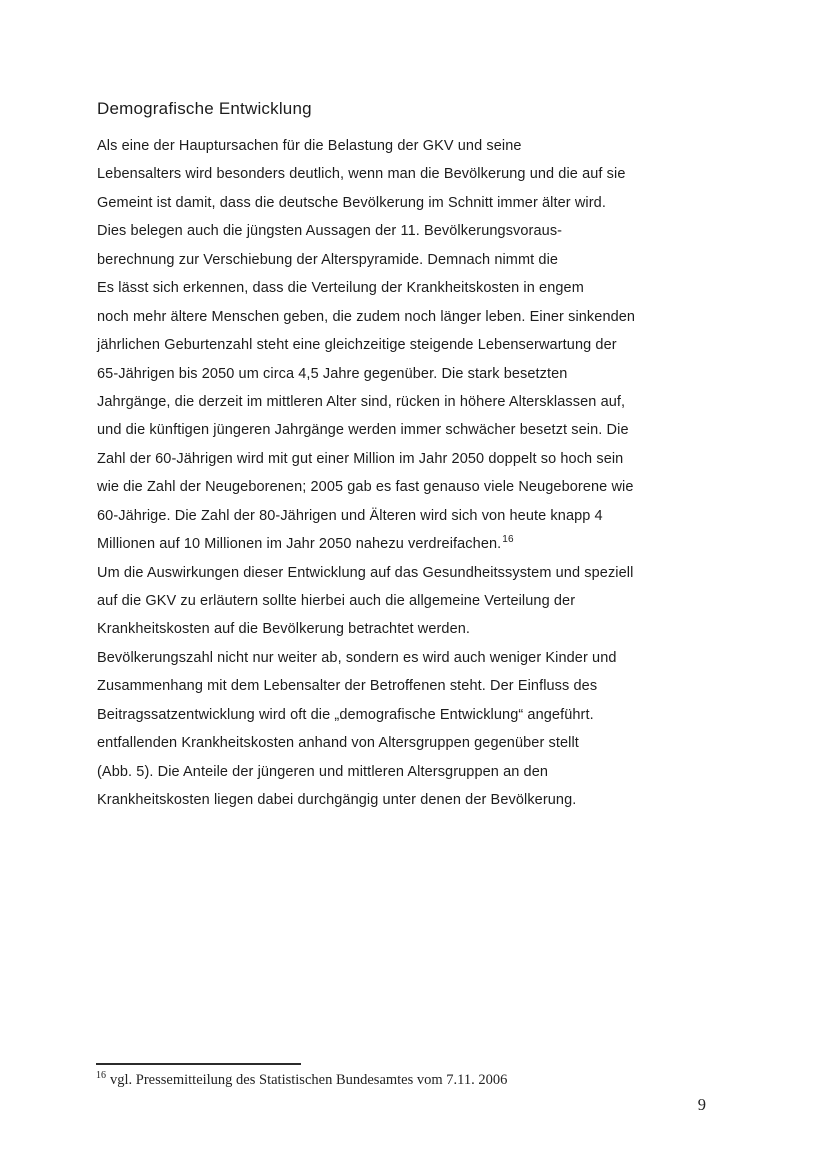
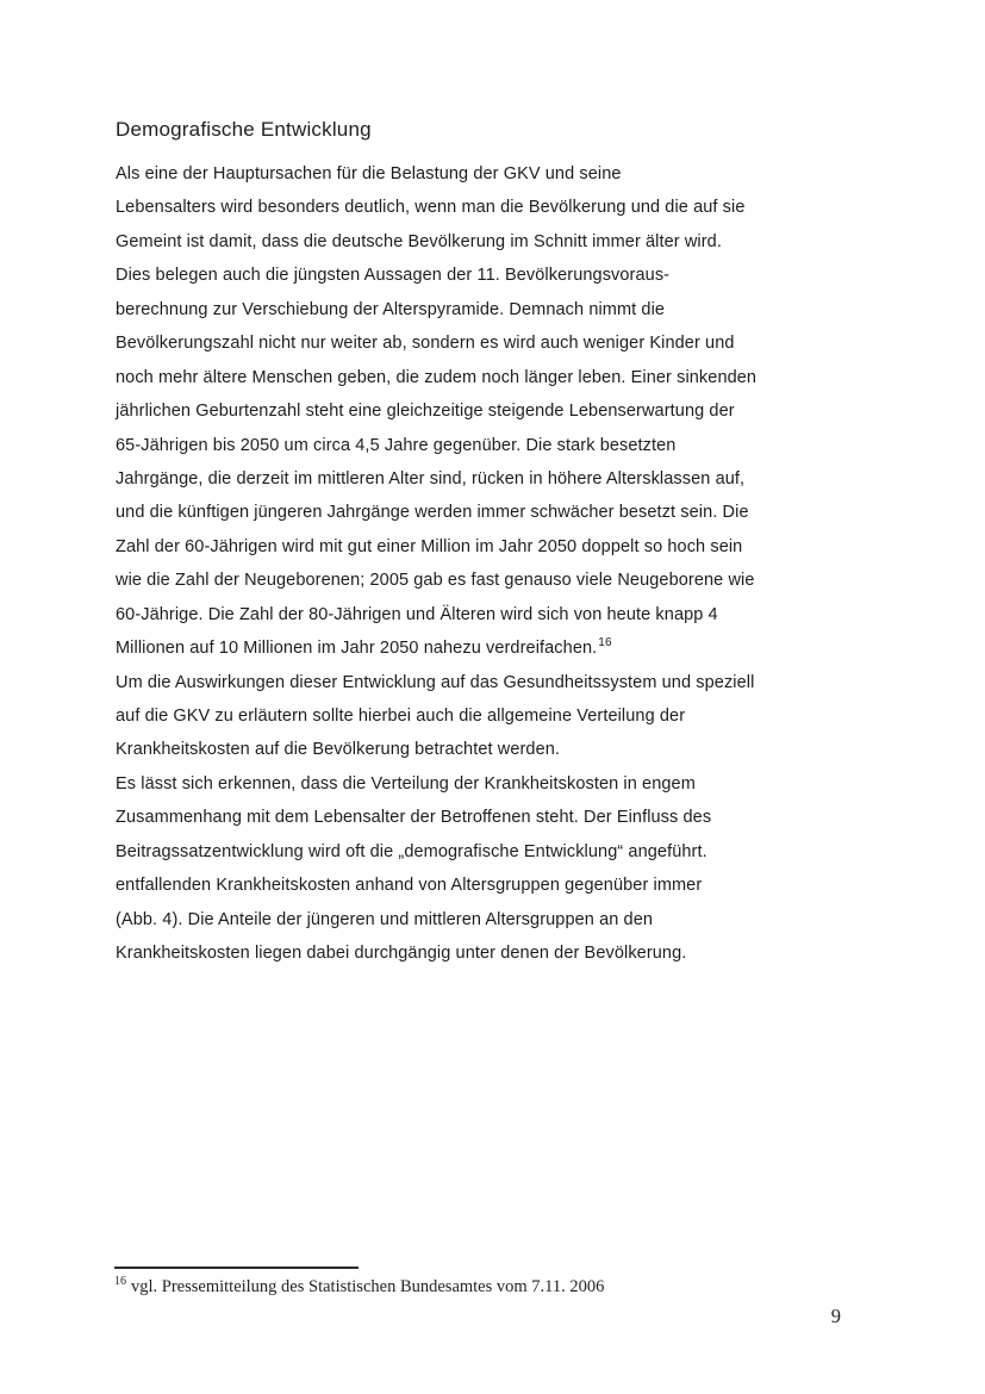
  Demografische Entwicklung
  Als eine der Hauptursachen für die Belastung der GKV und seine
  Lebensalters wird besonders deutlich, wenn man die Bevölkerung und die auf sie
  Gemeint ist damit, dass die deutsche Bevölkerung im Schnitt immer älter wird.
  Dies belegen auch die jüngsten Aussagen der 11. Bevölkerungsvoraus-
  berechnung zur Verschiebung der Alterspyramide. Demnach nimmt die
- Es lässt sich erkennen, dass die Verteilung der Krankheitskosten in engem
+ Bevölkerungszahl nicht nur weiter ab, sondern es wird auch weniger Kinder und
  noch mehr ältere Menschen geben, die zudem noch länger leben. Einer sinkenden
  jährlichen Geburtenzahl steht eine gleichzeitige steigende Lebenserwartung der
  65-Jährigen bis 2050 um circa 4,5 Jahre gegenüber. Die stark besetzten
  Jahrgänge, die derzeit im mittleren Alter sind, rücken in höhere Altersklassen auf,
  und die künftigen jüngeren Jahrgänge werden immer schwächer besetzt sein. Die
  Zahl der 60-Jährigen wird mit gut einer Million im Jahr 2050 doppelt so hoch sein
  wie die Zahl der Neugeborenen; 2005 gab es fast genauso viele Neugeborene wie
  60-Jährige. Die Zahl der 80-Jährigen und Älteren wird sich von heute knapp 4
  Millionen auf 10 Millionen im Jahr 2050 nahezu verdreifachen.16
  Um die Auswirkungen dieser Entwicklung auf das Gesundheitssystem und speziell
  auf die GKV zu erläutern sollte hierbei auch die allgemeine Verteilung der
  Krankheitskosten auf die Bevölkerung betrachtet werden.
- Bevölkerungszahl nicht nur weiter ab, sondern es wird auch weniger Kinder und
+ Es lässt sich erkennen, dass die Verteilung der Krankheitskosten in engem
  Zusammenhang mit dem Lebensalter der Betroffenen steht. Der Einfluss des
  Beitragssatzentwicklung wird oft die „demografische Entwicklung“ angeführt.
- entfallenden Krankheitskosten anhand von Altersgruppen gegenüber stellt
+ entfallenden Krankheitskosten anhand von Altersgruppen gegenüber immer
- (Abb. 5). Die Anteile der jüngeren und mittleren Altersgruppen an den
+ (Abb. 4). Die Anteile der jüngeren und mittleren Altersgruppen an den
  Krankheitskosten liegen dabei durchgängig unter denen der Bevölkerung.
  16 vgl. Pressemitteilung des Statistischen Bundesamtes vom 7.11. 2006
  9
